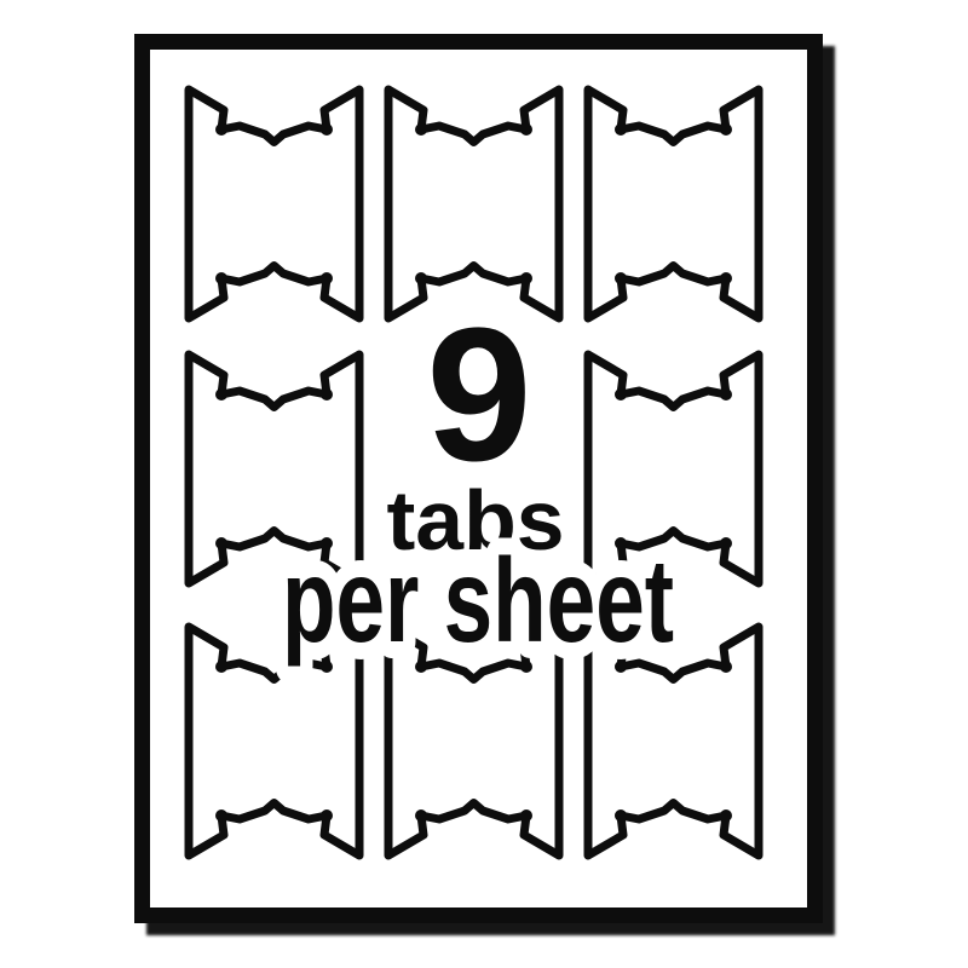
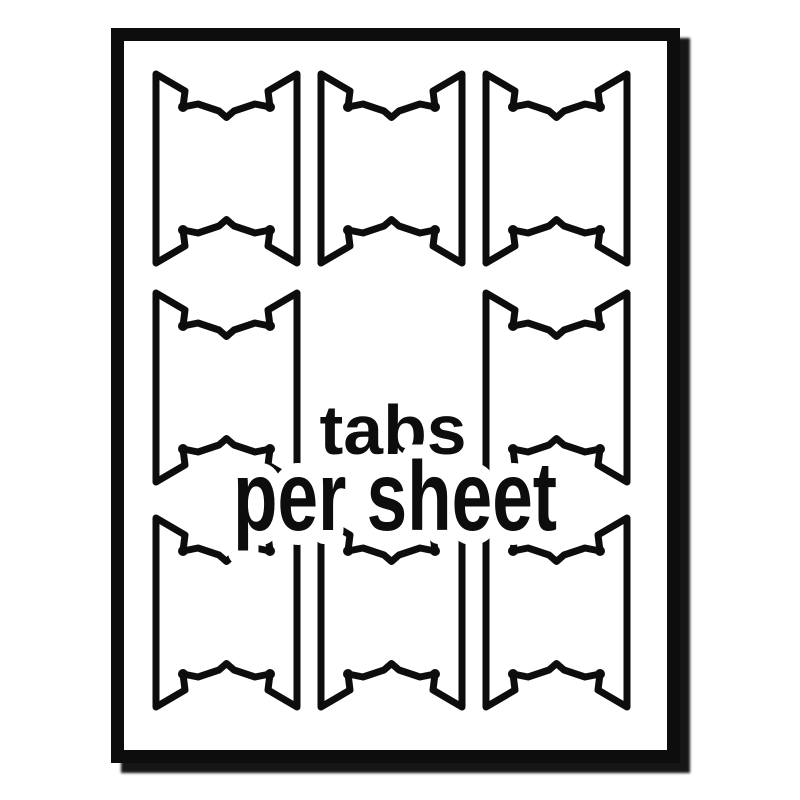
- 9
  tabs
  per sheet
